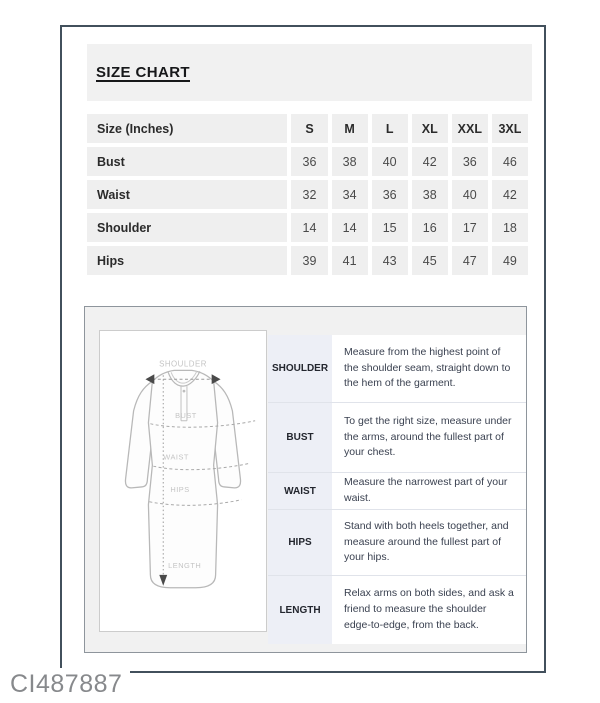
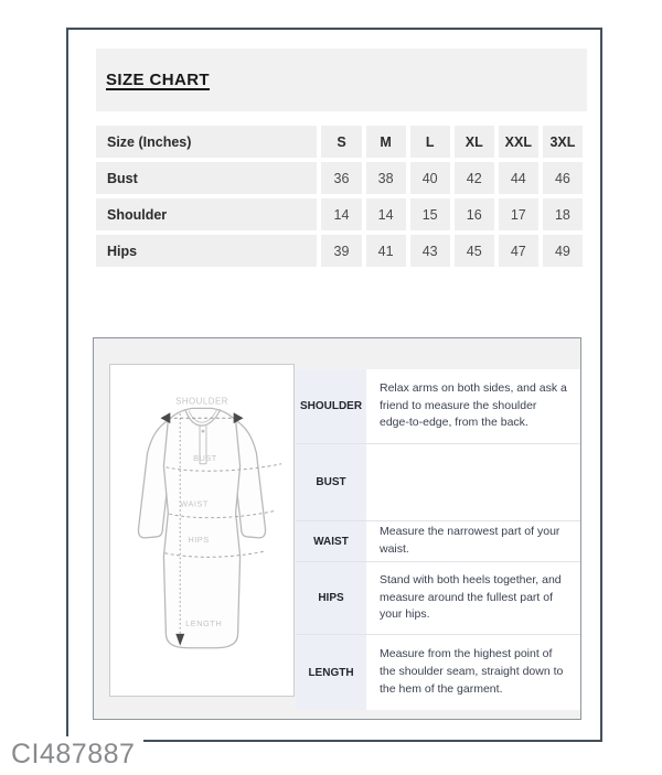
  SIZE CHART
  Size (Inches)	S	M	L	XL	XXL	3XL
- Bust	36	38	40	42	36	46
+ Bust	36	38	40	42	44	46
- Waist	32	34	36	38	40	42
  Shoulder	14	14	15	16	17	18
  Hips	39	41	43	45	47	49
  SHOULDER
  BUST
  WAIST
  HIPS
  LENGTH
  SHOULDER
- Measure from the highest point of the shoulder seam, straight down to the hem of the garment.
+ Relax arms on both sides, and ask a friend to measure the shoulder edge-to-edge, from the back.
  BUST
- To get the right size, measure under the arms, around the fullest part of your chest.
  WAIST
  Measure the narrowest part of your waist.
  HIPS
  Stand with both heels together, and measure around the fullest part of your hips.
  LENGTH
- Relax arms on both sides, and ask a friend to measure the shoulder edge-to-edge, from the back.
+ Measure from the highest point of the shoulder seam, straight down to the hem of the garment.
  CI487887
